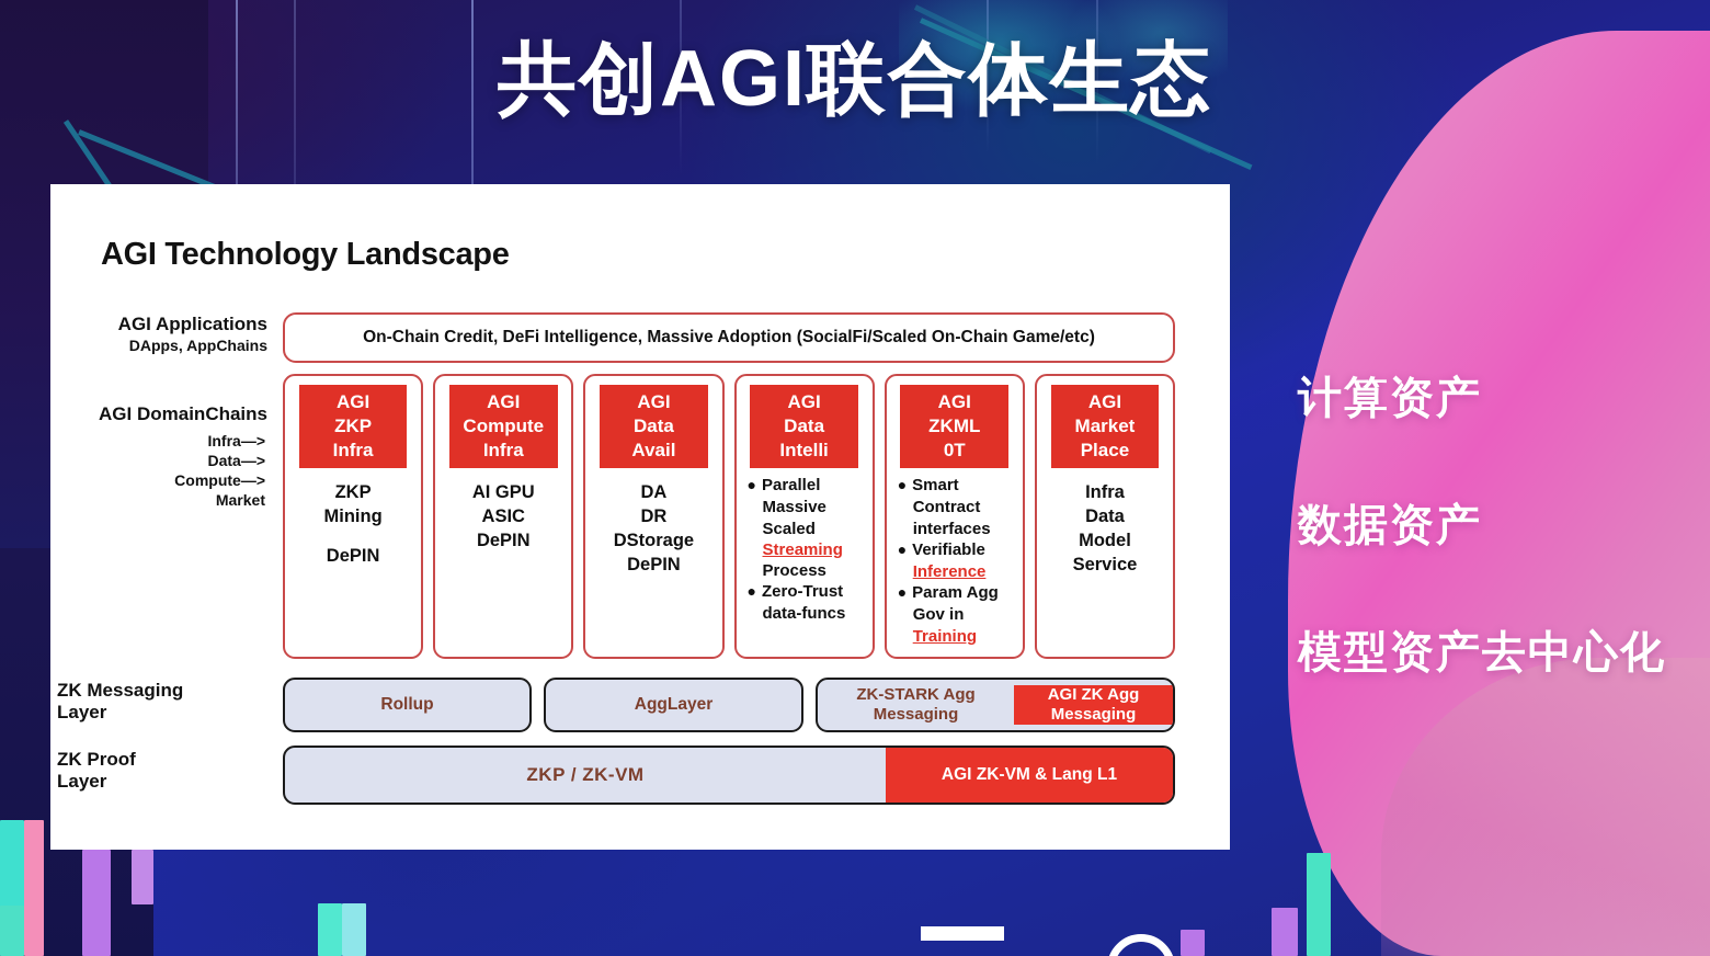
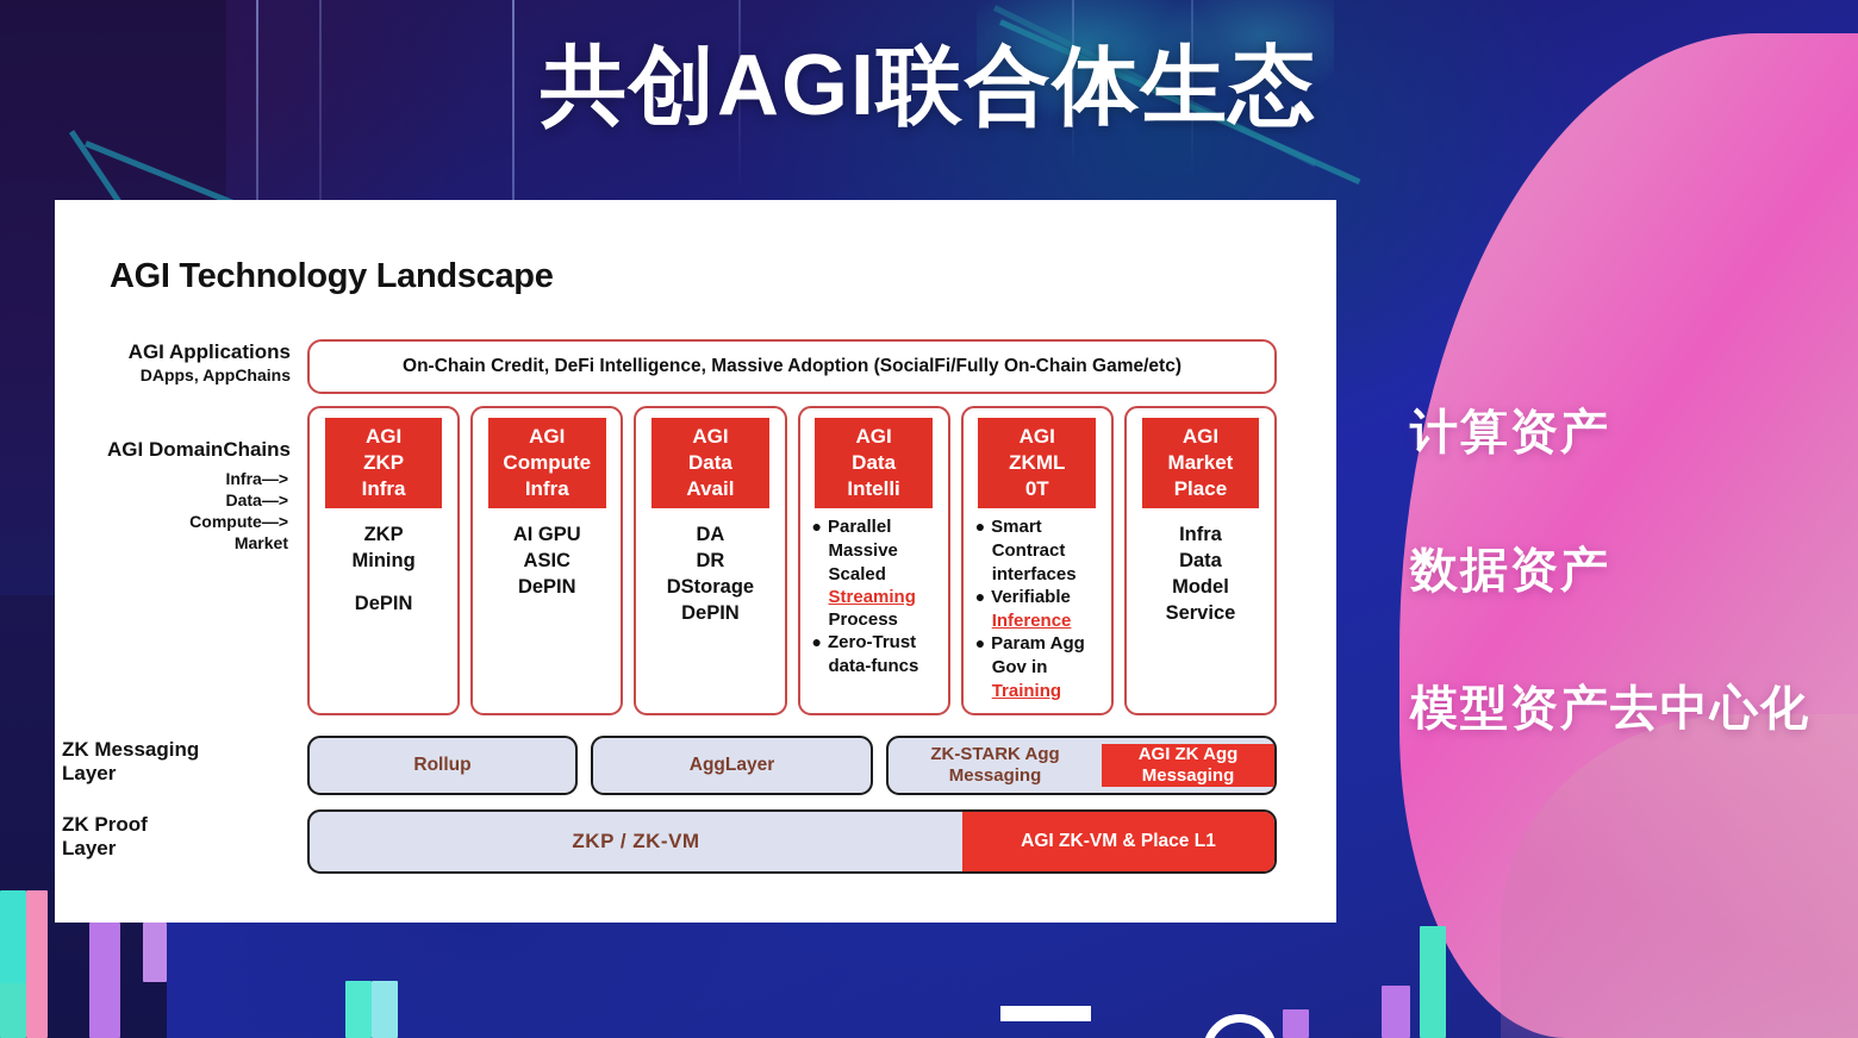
  共创AGI联合体生态
  计算资产
  数据资产
  模型资产去中心化
  AGI Technology Landscape
  AGI Applications
  DApps, AppChains
- On-Chain Credit, DeFi Intelligence, Massive Adoption (SocialFi/Scaled On-Chain Game/etc)
+ On-Chain Credit, DeFi Intelligence, Massive Adoption (SocialFi/Fully On-Chain Game/etc)
  AGI DomainChains
  Infra—>
  Data—>
  Compute—>
  Market
  AGI
  ZKP
  Infra
  ZKP
  Mining
  DePIN
  AGI
  Compute
  Infra
  AI GPU
  ASIC
  DePIN
  AGI
  Data
  Avail
  DA
  DR
  DStorage
  DePIN
  AGI
  Data
  Intelli
  ●
  Parallel
  Massive
  Scaled
  Streaming
  Process
  ●
  Zero-Trust
  data-funcs
  AGI
  ZKML
  0T
  ●
  Smart
  Contract
  interfaces
  ●
  Verifiable
  Inference
  ●
  Param Agg
  Gov in
  Training
  AGI
  Market
  Place
  Infra
  Data
  Model
  Service
  ZK Messaging
  Layer
  Rollup
  AggLayer
  ZK-STARK Agg Messaging
  AGI ZK Agg Messaging
  ZK Proof
  Layer
  ZKP / ZK-VM
- AGI ZK-VM & Lang L1
+ AGI ZK-VM & Place L1
